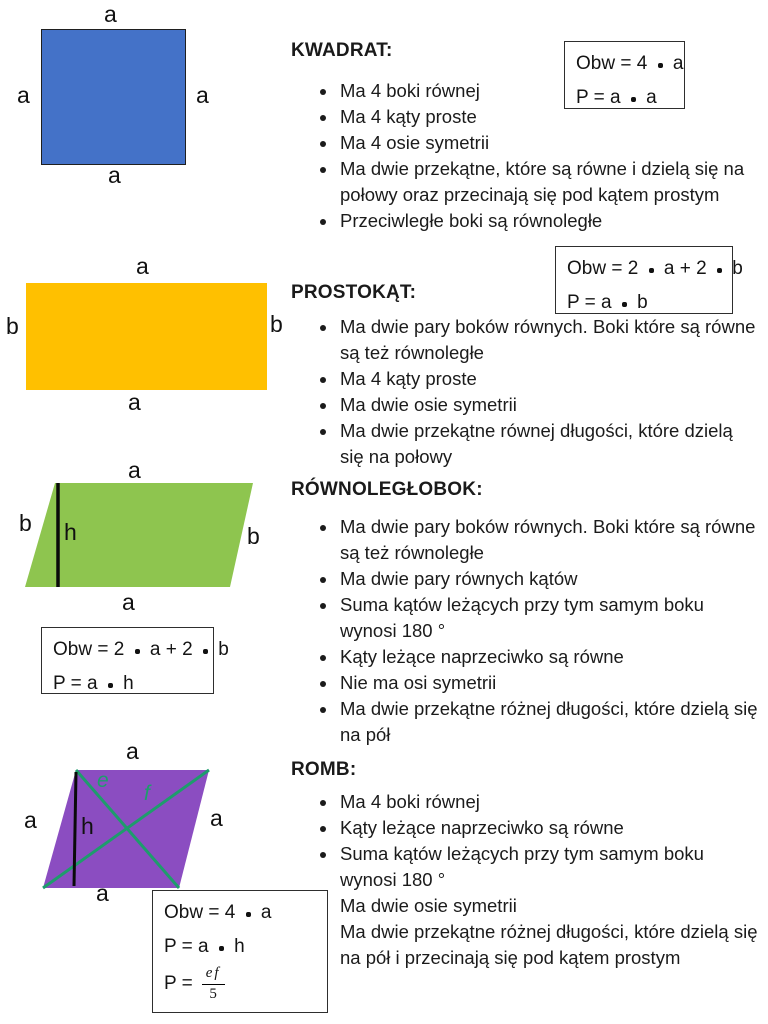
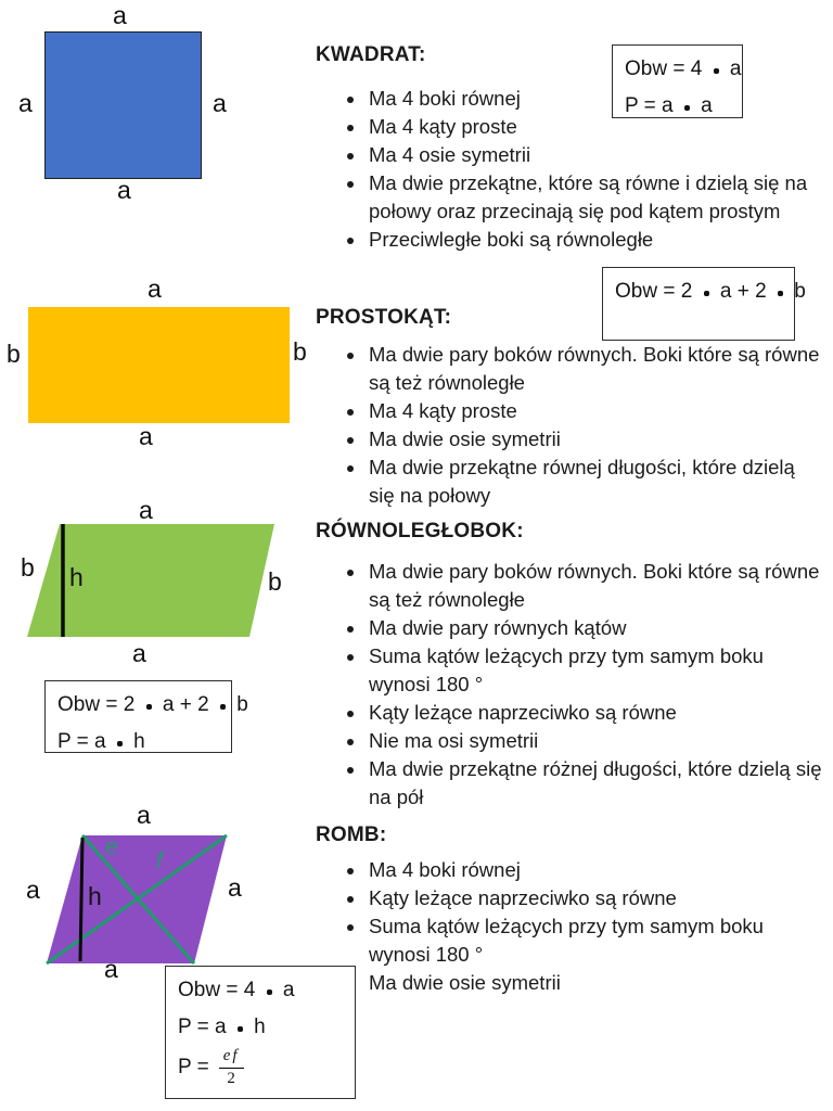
  a
  a
  a
  a
  KWADRAT:
  Ma 4 boki równej
  Ma 4 kąty proste
  Ma 4 osie symetrii
  Ma dwie przekątne, które są równe i dzielą się na połowy oraz przecinają się pod kątem prostym
  Przeciwległe boki są równoległe
  Obw = 4 a
  P = a a
  a
  b
  b
  a
  PROSTOKĄT:
  Ma dwie pary boków równych. Boki które są równe są też równoległe
  Ma 4 kąty proste
  Ma dwie osie symetrii
  Ma dwie przekątne równej długości, które dzielą się na połowy
  Obw = 2 a + 2 b
- P = a b
  a
  b
  h
  b
  a
  RÓWNOLEGŁOBOK:
  Ma dwie pary boków równych. Boki które są równe są też równoległe
  Ma dwie pary równych kątów
  Suma kątów leżących przy tym samym boku wynosi 180 °
  Kąty leżące naprzeciwko są równe
  Nie ma osi symetrii
  Ma dwie przekątne różnej długości, które dzielą się na pół
  Obw = 2 a + 2 b
  P = a h
  a
  e
  f
  a
  h
  a
  a
  ROMB:
  Ma 4 boki równej
  Kąty leżące naprzeciwko są równe
  Suma kątów leżących przy tym samym boku wynosi 180 °
  Ma dwie osie symetrii
- Ma dwie przekątne różnej długości, które dzielą się na pół i przecinają się pod kątem prostym
  Obw = 4 a
  P = a h
  P =
  ef
- 5
+ 2
